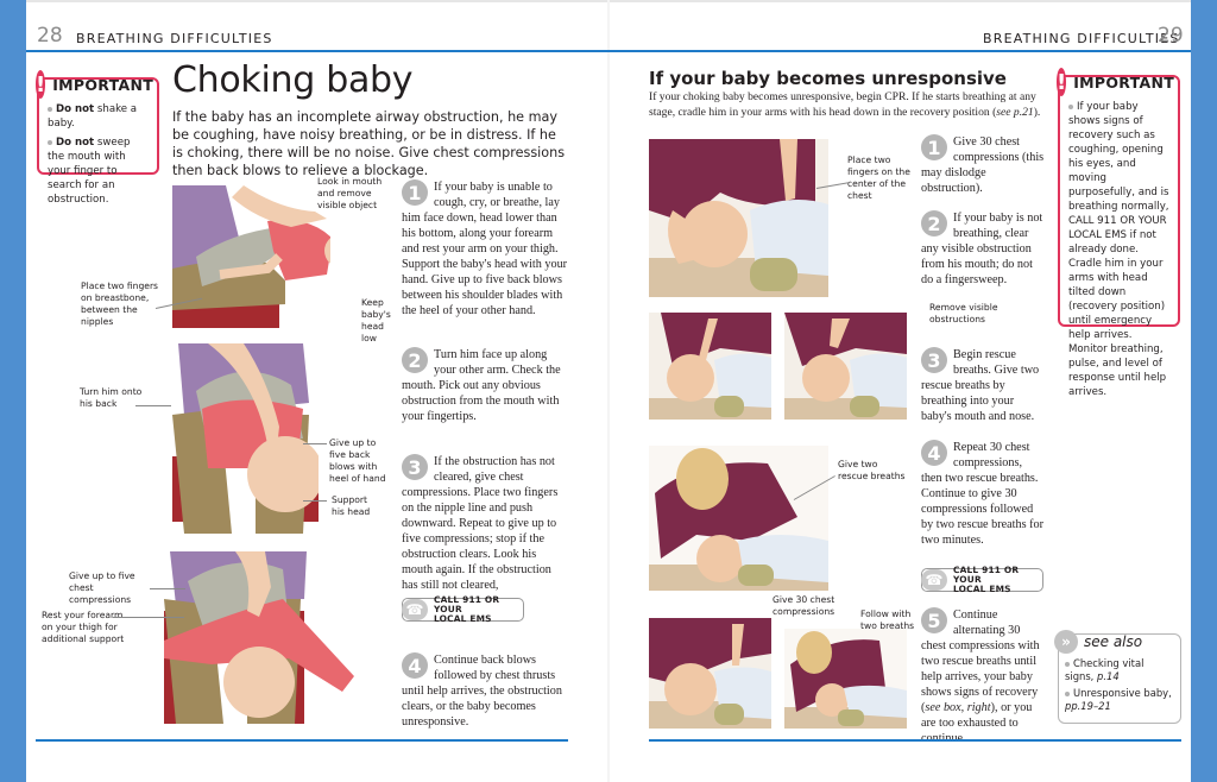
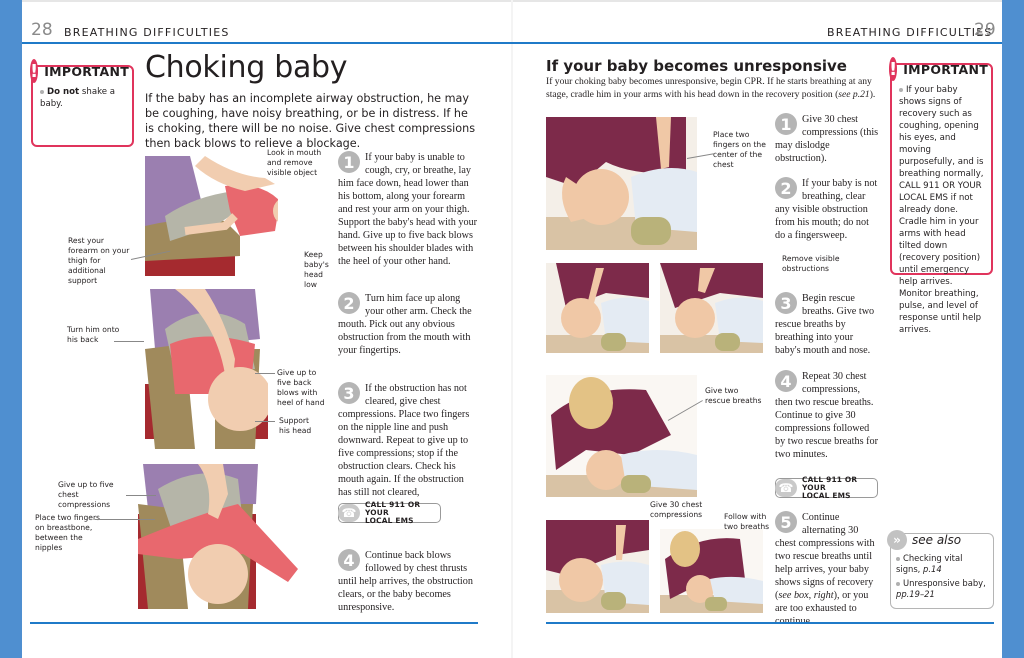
  28
  BREATHING DIFFICULTIES
  BREATHING DIFFICULTIES
  29
  !
  IMPORTANT
  Do not shake a baby.
- Do not sweep the mouth with your finger to search for an obstruction.
  Choking baby
  If the baby has an incomplete airway obstruction, he may be coughing, have noisy breathing, or be in distress. If he is choking, there will be no noise. Give chest compressions then back blows to relieve a blockage.
  Look in mouth and remove visible object
- Place two fingers on breastbone, between the nipples
+ Rest your forearm on your thigh for additional support
  Keep baby's head low
  Turn him onto his back
  Give up to five back blows with heel of hand
  Support his head
  Give up to five chest compressions
- Rest your forearm on your thigh for additional support
+ Place two fingers on breastbone, between the nipples
  1
  If your baby is unable to cough, cry, or breathe, lay him face down, head lower than his bottom, along your forearm and rest your arm on your thigh. Support the baby's head with your hand. Give up to five back blows between his shoulder blades with the heel of your other hand.
  2
  Turn him face up along your other arm. Check the mouth. Pick out any obvious obstruction from the mouth with your fingertips.
  3
- If the obstruction has not cleared, give chest compressions. Place two fingers on the nipple line and push downward. Repeat to give up to five compressions; stop if the obstruction clears. Look his mouth again. If the obstruction has still not cleared,
+ If the obstruction has not cleared, give chest compressions. Place two fingers on the nipple line and push downward. Repeat to give up to five compressions; stop if the obstruction clears. Check his mouth again. If the obstruction has still not cleared,
  ☎
  CALL 911 OR YOUR
  LOCAL EMS
  4
  Continue back blows followed by chest thrusts until help arrives, the obstruction clears, or the baby becomes unresponsive.
  If your baby becomes unresponsive
  If your choking baby becomes unresponsive, begin CPR. If he starts breathing at any stage, cradle him in your arms with his head down in the recovery position (see p.21).
  Place two fingers on the center of the chest
  Remove visible obstructions
  Give two rescue breaths
  Give 30 chest compressions
  Follow with two breaths
  1
  Give 30 chest compressions (this may dislodge obstruction).
  2
  If your baby is not breathing, clear any visible obstruction from his mouth; do not do a fingersweep.
  3
  Begin rescue breaths. Give two rescue breaths by breathing into your baby's mouth and nose.
  4
  Repeat 30 chest compressions, then two rescue breaths. Continue to give 30 compressions followed by two rescue breaths for two minutes.
  ☎
  CALL 911 OR YOUR
  LOCAL EMS
  5
  Continue alternating 30 chest compressions with two rescue breaths until help arrives, your baby shows signs of recovery (see box, right), or you are too exhausted to
  !
  IMPORTANT
  If your baby shows signs of recovery such as coughing, opening his eyes, and moving purposefully, and is breathing normally, CALL 911 OR YOUR LOCAL EMS if not already done. Cradle him in your arms with head tilted down (recovery position) until emergency help arrives. Monitor breathing, pulse, and level of response until help arrives.
  »
  see also
  Checking vital signs, p.14
  Unresponsive baby, pp.19–21
